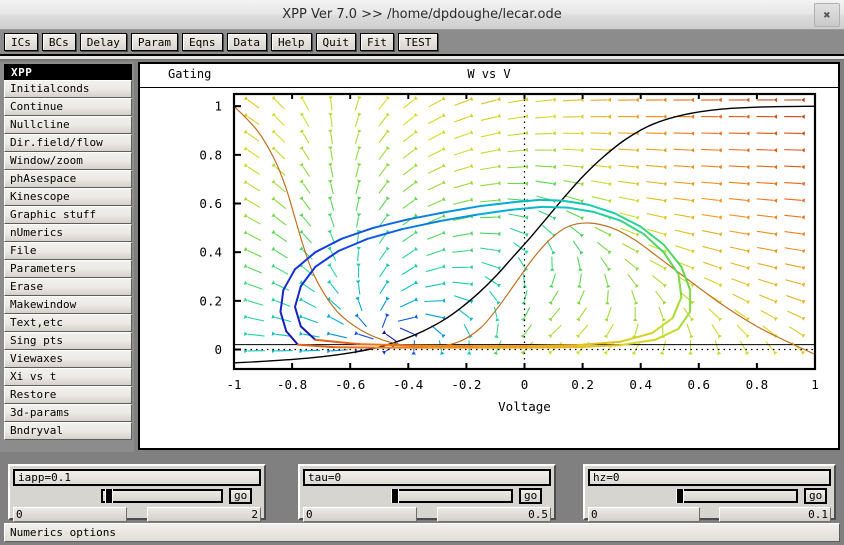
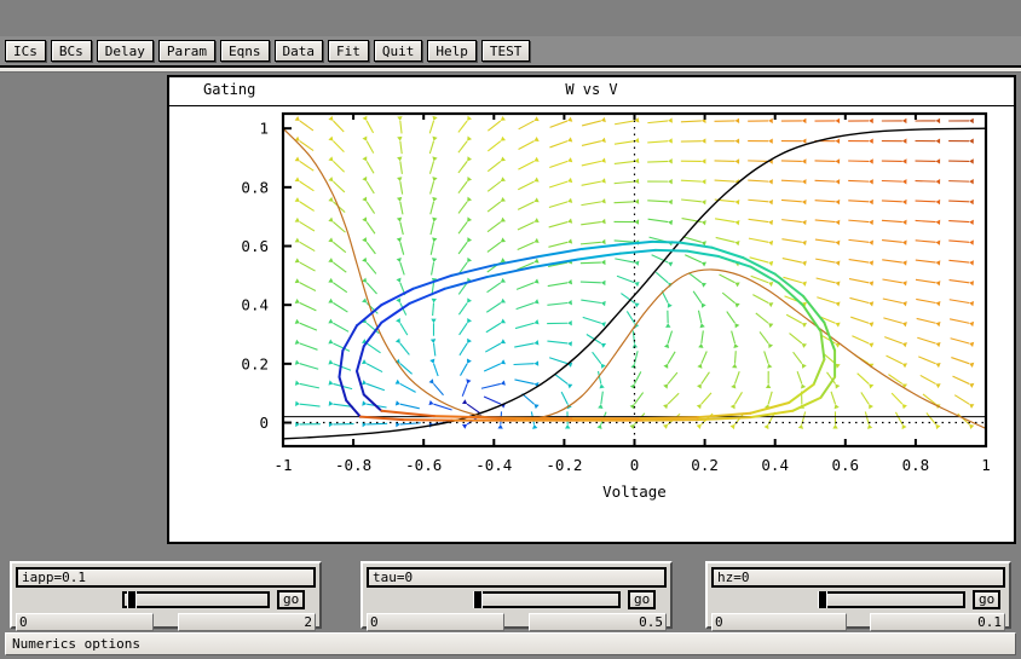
- XPP Ver 7.0 >> /home/dpdoughe/lecar.ode
- ✖
  ICs
  BCs
  Delay
  Param
  Eqns
  Data
- Help
+ Fit
  Quit
- Fit
+ Help
  TEST
- XPP
- Initialconds
- Continue
- Nullcline
- Dir.field/flow
- Window/zoom
- phAsespace
- Kinescope
- Graphic stuff
- nUmerics
- File
- Parameters
- Erase
- Makewindow
- Text,etc
- Sing pts
- Viewaxes
- Xi vs t
- Restore
- 3d-params
- Bndryval
  Gating
  W vs V
  -1
  -0.8
  -0.6
  -0.4
  -0.2
  0
  0.2
  0.4
  0.6
  0.8
  1
  0
  0.2
  0.4
  0.6
  0.8
  1
  Voltage
  iapp=0.1
  go
  0
  2
  tau=0
  go
  0
  0.5
  hz=0
  go
  0
  0.1
  Numerics options
